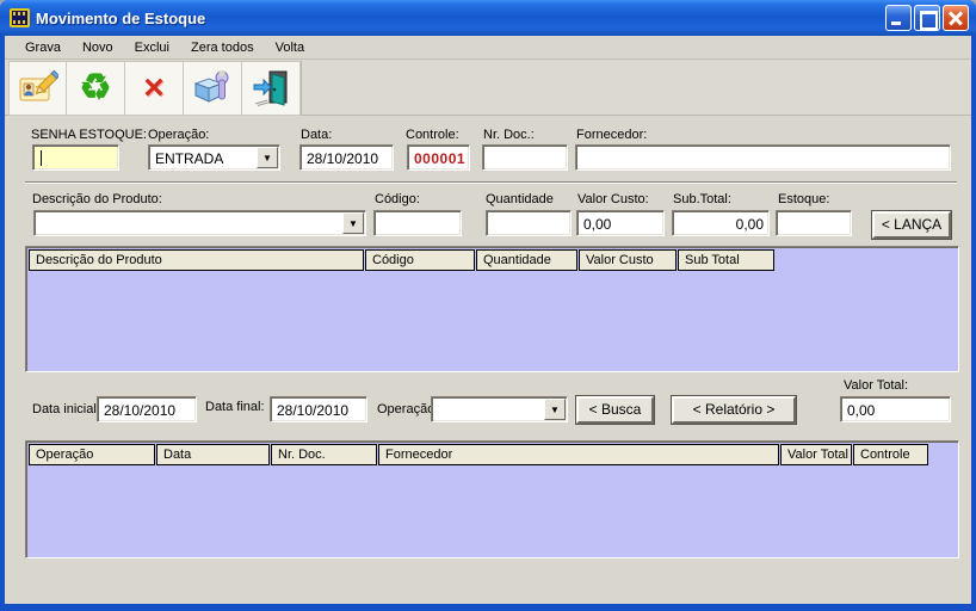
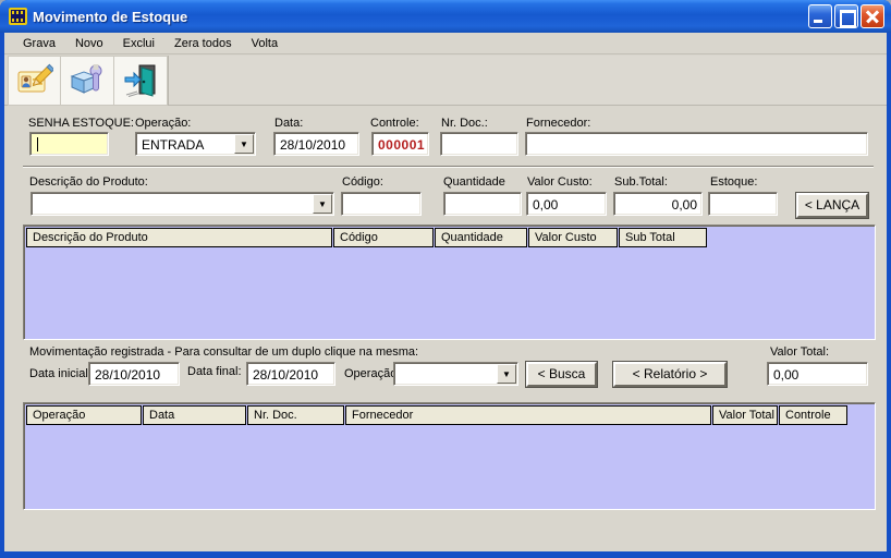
  Movimento de Estoque
  Grava
  Novo
  Exclui
  Zera todos
  Volta
- ♻
- ×
  SENHA ESTOQUE:
  Operação:
  ENTRADA
  ▼
  Data:
  28/10/2010
  Controle:
  000001
  Nr. Doc.:
  Fornecedor:
  Descrição do Produto:
  ▼
  Código:
  Quantidade
  Valor Custo:
  0,00
  Sub.Total:
  0,00
  Estoque:
  < LANÇA
  Descrição do Produto
  Código
  Quantidade
  Valor Custo
  Sub Total
+ Movimentação registrada - Para consultar de um duplo clique na mesma:
  Valor Total:
  Data inicial
  28/10/2010
  Data final:
  28/10/2010
  Operaçã
  ▼
  < Busca
  < Relatório >
  0,00
  Operação
  Data
  Nr. Doc.
  Fornecedor
  Valor Total
  Controle
